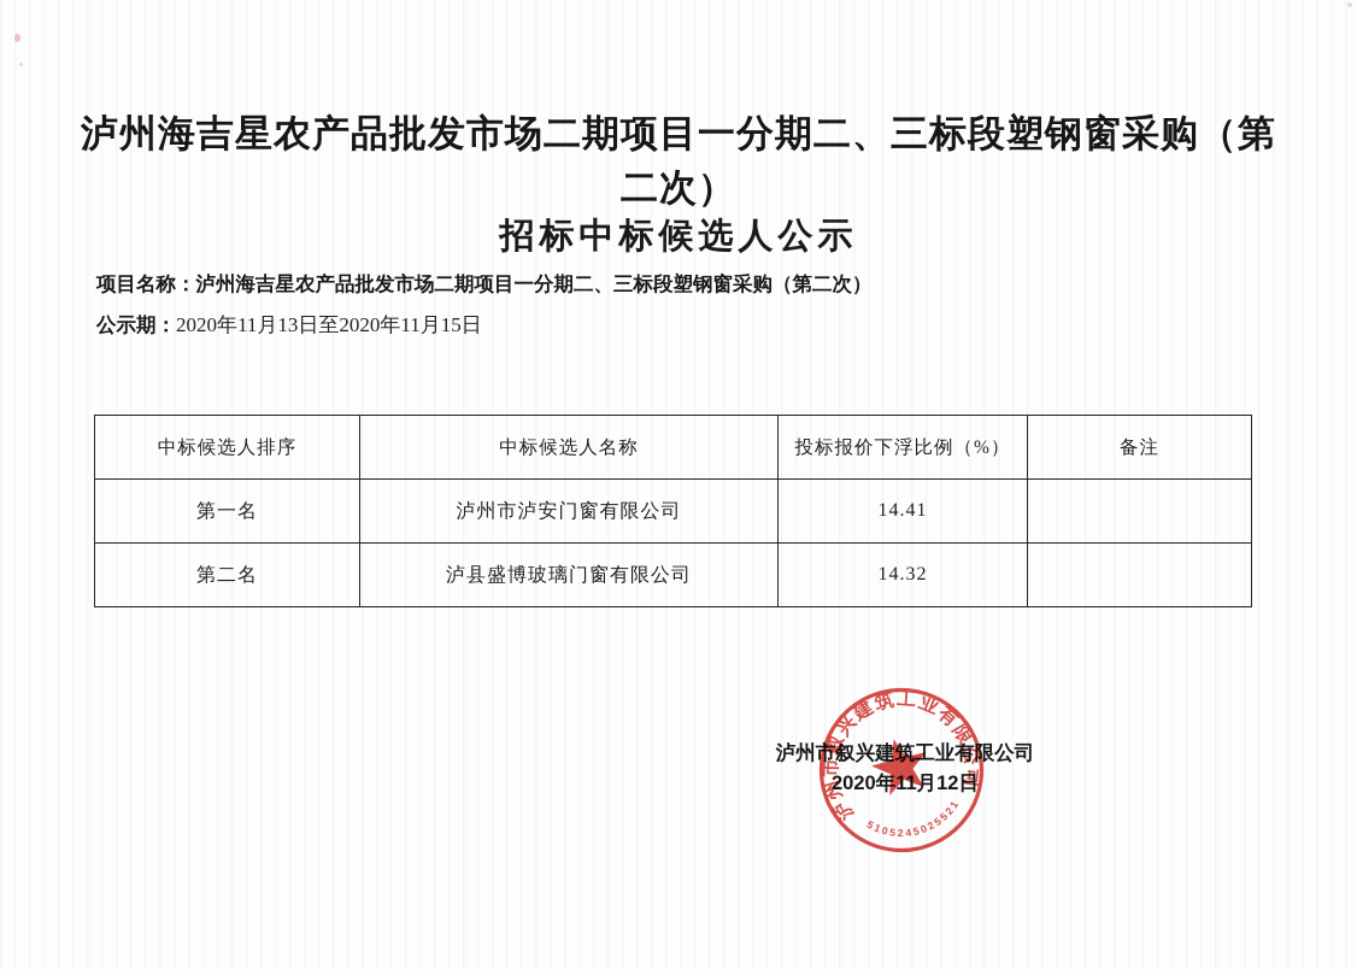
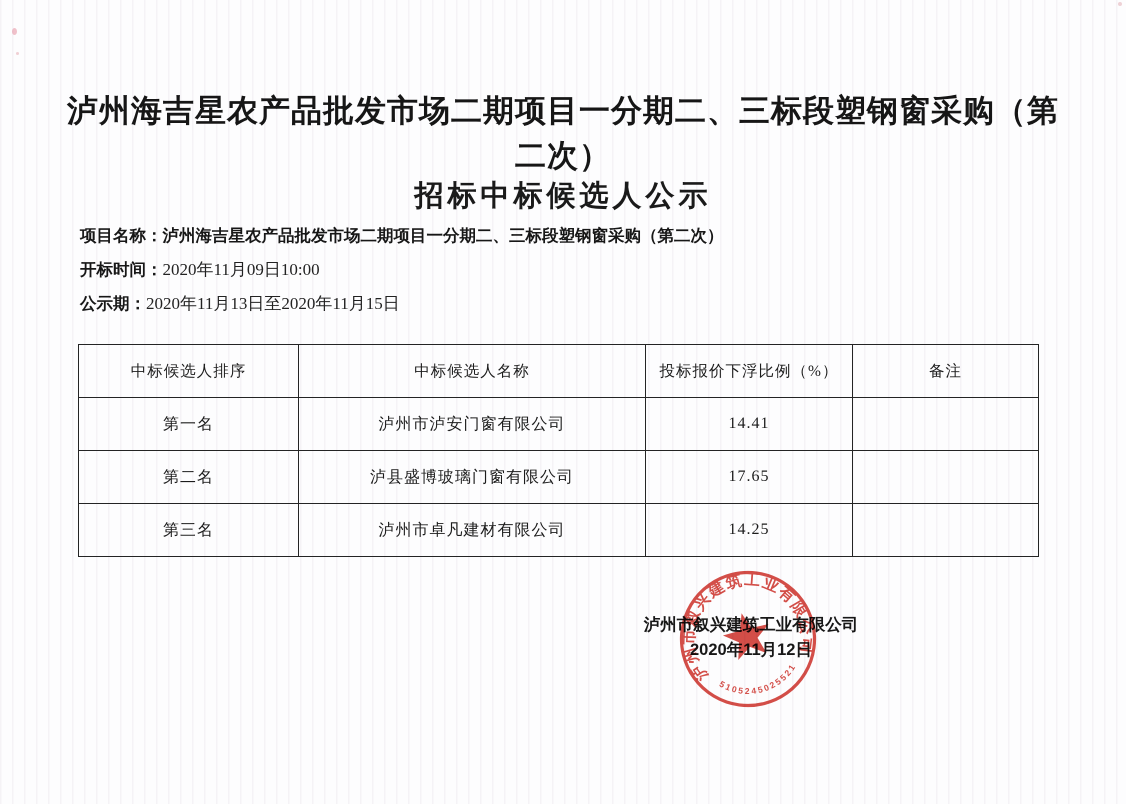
  泸州海吉星农产品批发市场二期项目一分期二、三标段塑钢窗采购（第二次）
  招标中标候选人公示
  项目名称：泸州海吉星农产品批发市场二期项目一分期二、三标段塑钢窗采购（第二次）
+ 开标时间：2020年11月09日10:00
  公示期：2020年11月13日至2020年11月15日
  中标候选人排序	中标候选人名称	投标报价下浮比例（%）	备注
  第一名	泸州市泸安门窗有限公司	14.41
- 第二名	泸县盛博玻璃门窗有限公司	14.32
+ 第二名	泸县盛博玻璃门窗有限公司	17.65
+ 第三名	泸州市卓凡建材有限公司	14.25
  泸州市叙兴建筑业有限公司
  2020年11月12日
